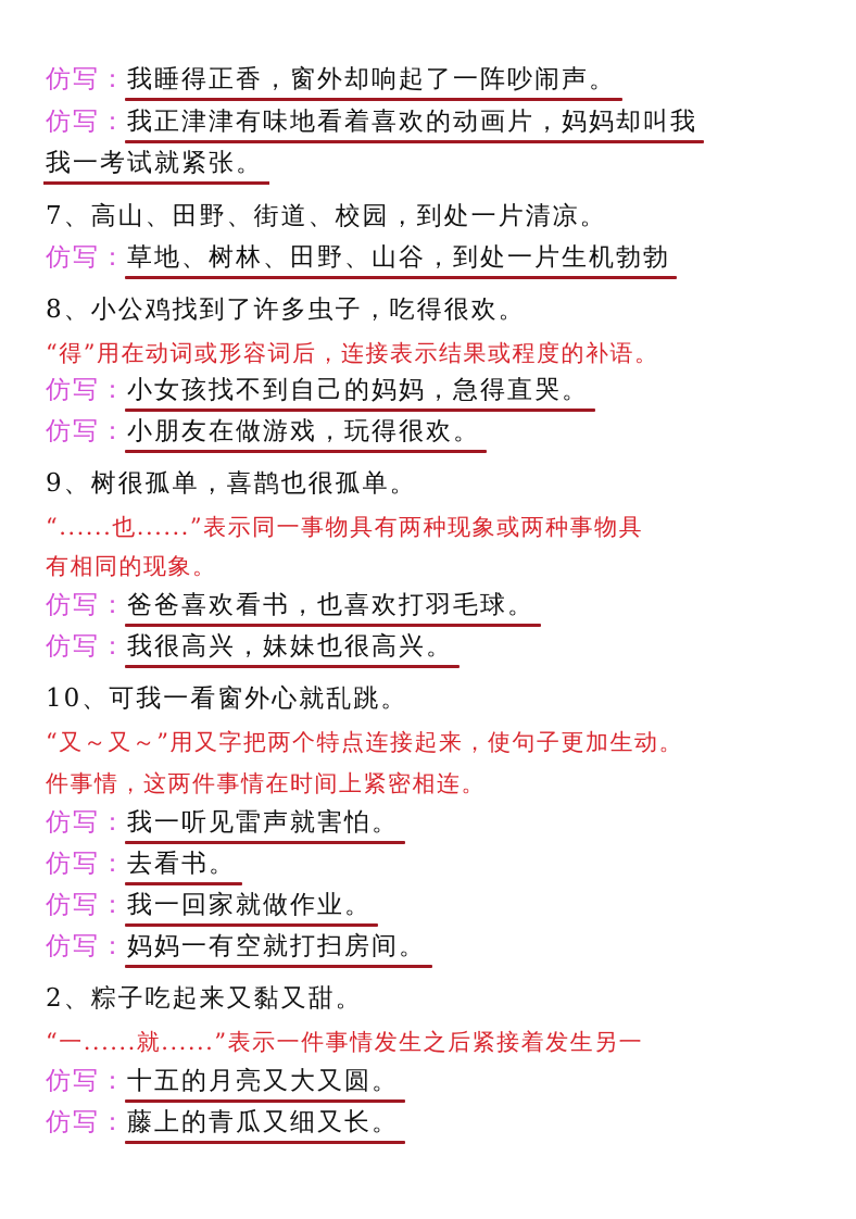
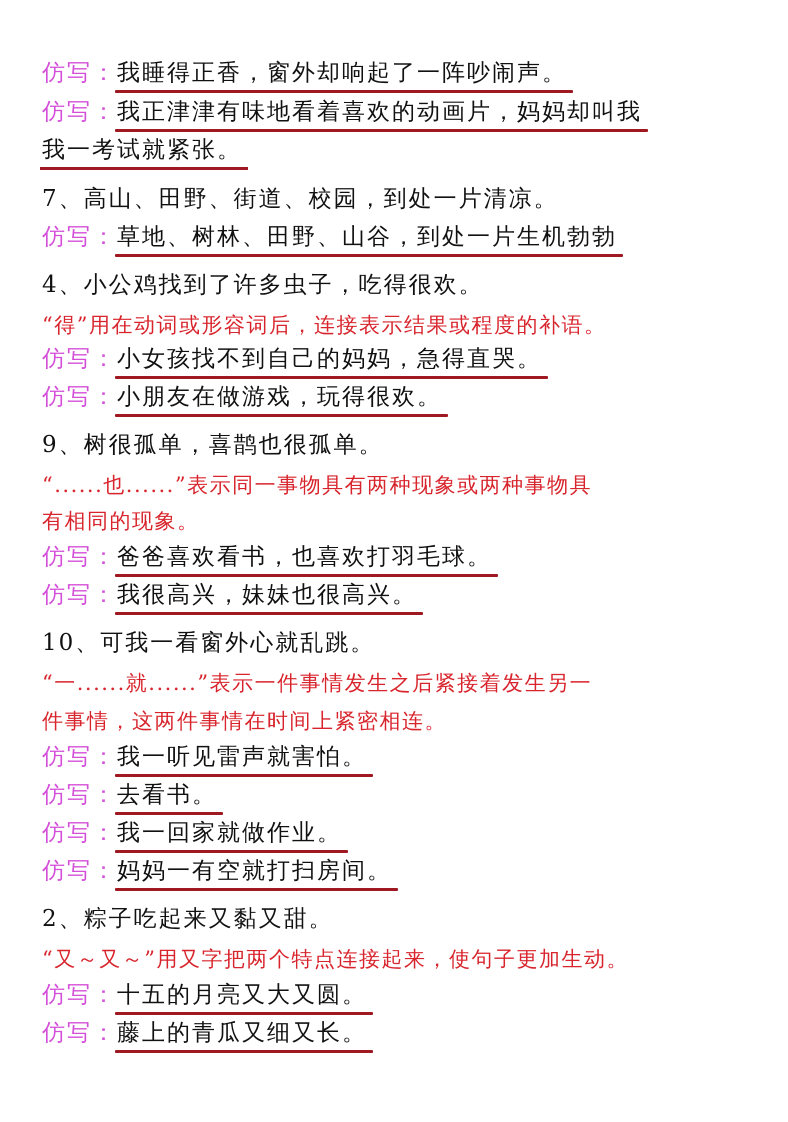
  仿写：我睡得正香，窗外却响起了一阵吵闹声。
  仿写：我正津津有味地看着喜欢的动画片，妈妈却叫我
  我一考试就紧张。
  7、高山、田野、街道、校园，到处一片清凉。
  仿写：草地、树林、田野、山谷，到处一片生机勃勃
- 8、小公鸡找到了许多虫子，吃得很欢。
+ 4、小公鸡找到了许多虫子，吃得很欢。
  “得”用在动词或形容词后，连接表示结果或程度的补语。
  仿写：小女孩找不到自己的妈妈，急得直哭。
  仿写：小朋友在做游戏，玩得很欢。
  9、树很孤单，喜鹊也很孤单。
  “......也......”表示同一事物具有两种现象或两种事物具
  有相同的现象。
  仿写：爸爸喜欢看书，也喜欢打羽毛球。
  仿写：我很高兴，妹妹也很高兴。
  10、可我一看窗外心就乱跳。
- “又～又～”用又字把两个特点连接起来，使句子更加生动。
+ “一......就......”表示一件事情发生之后紧接着发生另一
  件事情，这两件事情在时间上紧密相连。
  仿写：我一听见雷声就害怕。
  仿写：去看书。
  仿写：我一回家就做作业。
  仿写：妈妈一有空就打扫房间。
  2、粽子吃起来又黏又甜。
- “一......就......”表示一件事情发生之后紧接着发生另一
+ “又～又～”用又字把两个特点连接起来，使句子更加生动。
  仿写：十五的月亮又大又圆。
  仿写：藤上的青瓜又细又长。
